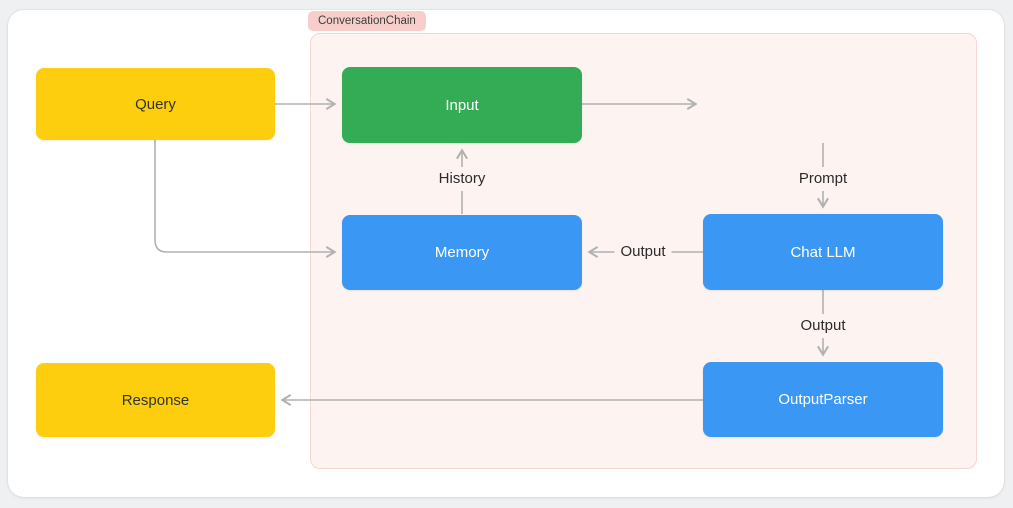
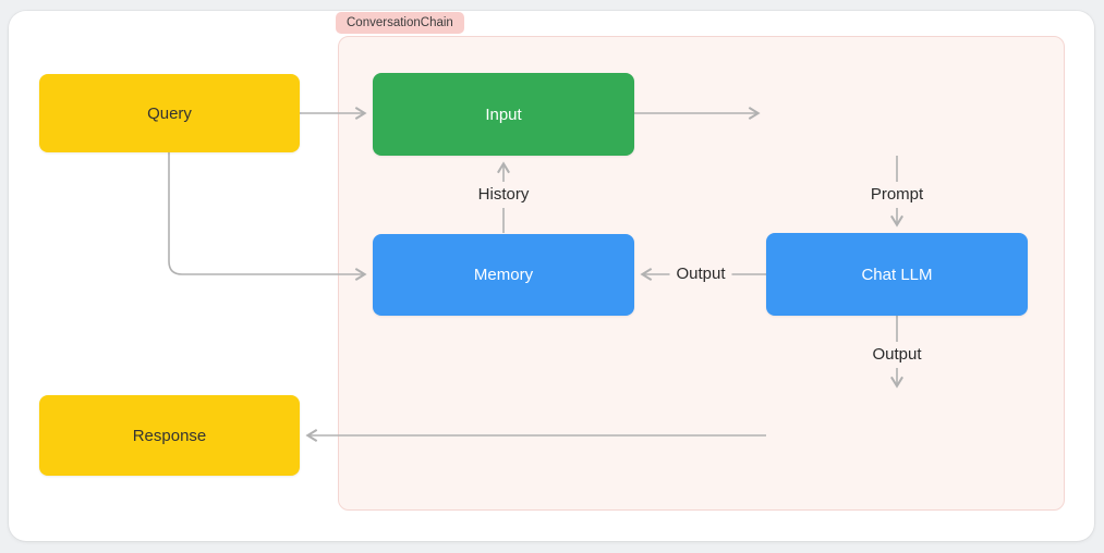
  ConversationChain
  Query
  Input
  Memory
  Chat LLM
- OutputParser
  Response
  History
  Prompt
  Output
  Output
